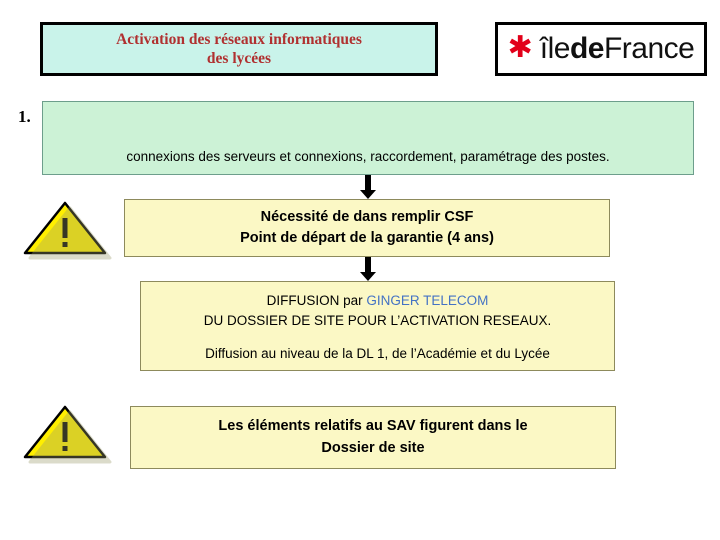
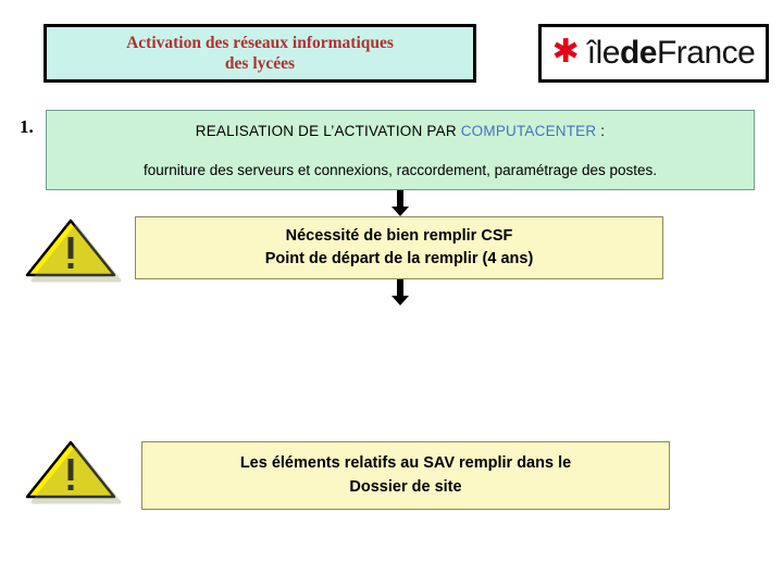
  Activation des réseaux informatiques
  des lycées
  ✱
  îledeFrance
  1.
+ REALISATION DE L’ACTIVATION PAR COMPUTACENTER :
- connexions des serveurs et connexions, raccordement, paramétrage des postes.
+ fourniture des serveurs et connexions, raccordement, paramétrage des postes.
- Nécessité de dans remplir CSF
+ Nécessité de bien remplir CSF
- Point de départ de la garantie (4 ans)
+ Point de départ de la remplir (4 ans)
- DIFFUSION par GINGER TELECOM
- DU DOSSIER DE SITE POUR L’ACTIVATION RESEAUX.
- Diffusion au niveau de la DL 1, de l’Académie et du Lycée
- Les éléments relatifs au SAV figurent dans le
+ Les éléments relatifs au SAV remplir dans le
  Dossier de site
